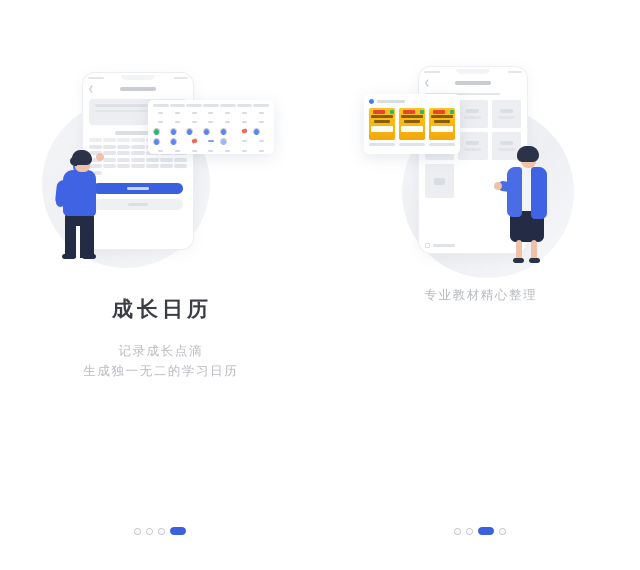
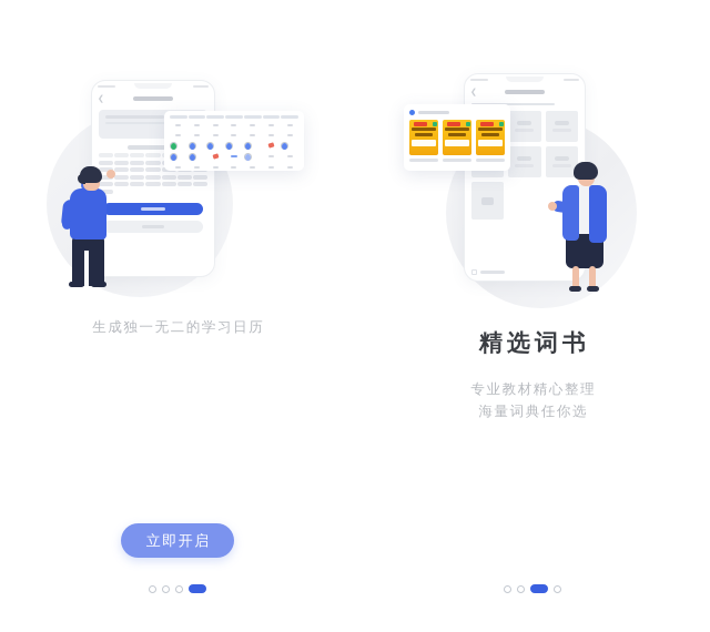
- 成长日历
- 记录成长点滴
  生成独一无二的学习日历
+ 立即开启
+ 精选词书
  专业教材精心整理
+ 海量词典任你选
